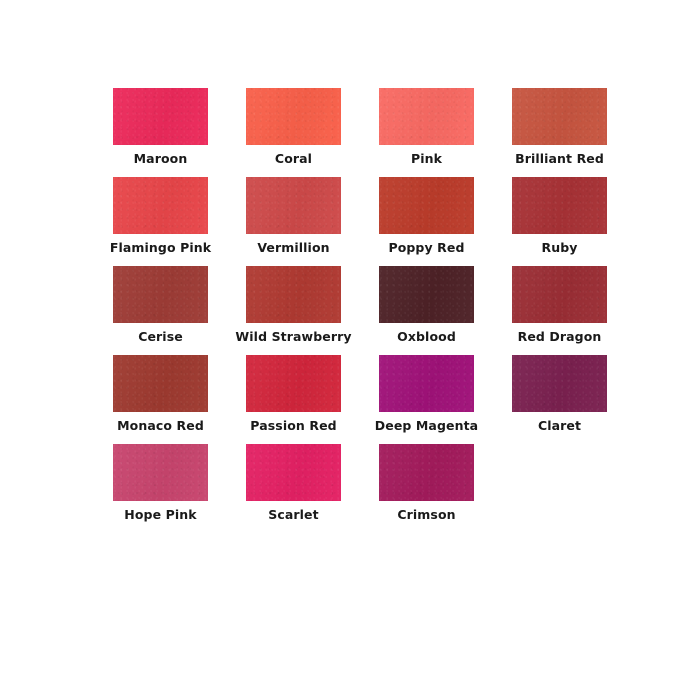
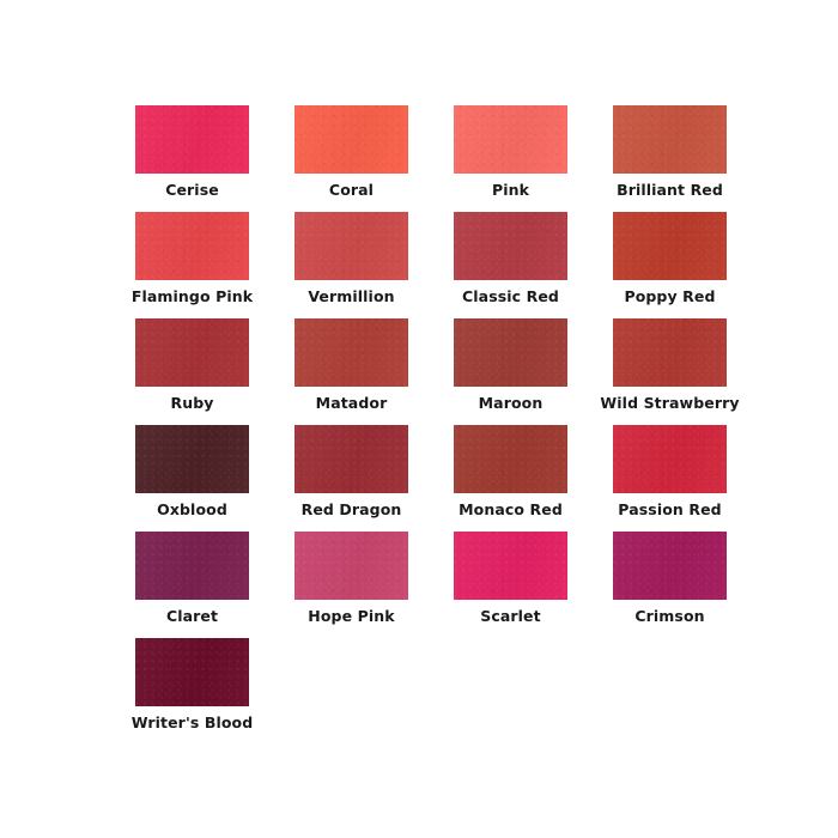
- Maroon
+ Cerise
  Coral
  Pink
  Brilliant Red
  Flamingo Pink
  Vermillion
+ Classic Red
  Poppy Red
  Ruby
+ Matador
- Cerise
+ Maroon
  Wild Strawberry
  Oxblood
  Red Dragon
  Monaco Red
  Passion Red
- Deep Magenta
  Claret
  Hope Pink
  Scarlet
  Crimson
+ Writer's Blood
